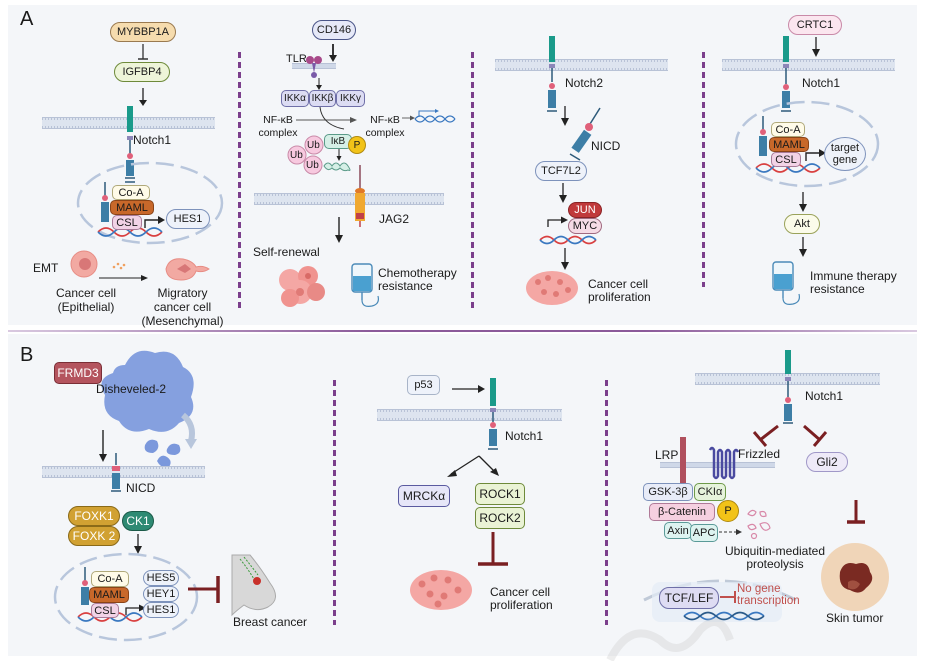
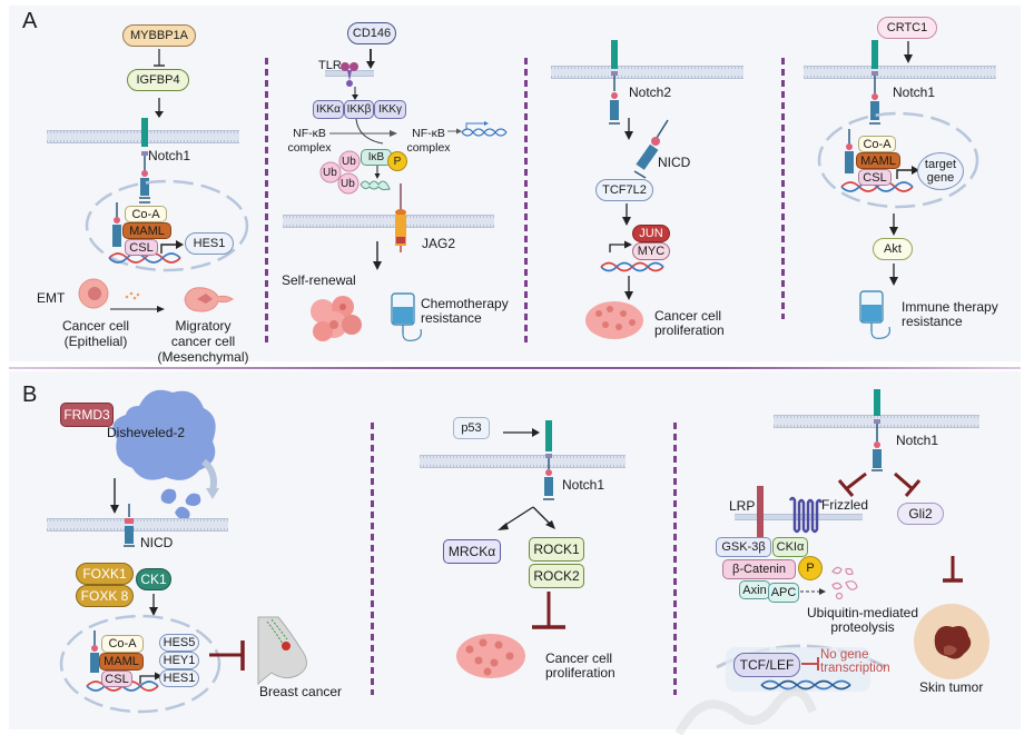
  A
  MYBBP1A
  IGFBP4
  Notch1
  Co-A
  MAML
  CSL
  HES1
  EMT
  Cancer cell
  (Epithelial)
  Migratory
  cancer cell
  (Mesenchymal)
  CD146
  TLR
  IKKα
  IKKβ
  IKKγ
  NF-κB
  complex
  NF-κB
  complex
  Ub
  Ub
  Ub
  IκB
  P
  JAG2
  Self-renewal
  Chemotherapy
  resistance
  Notch2
  NICD
  TCF7L2
  JUN
  MYC
  Cancer cell
  proliferation
  CRTC1
  Notch1
  Co-A
  MAML
  CSL
  target
  gene
  Akt
  Immune therapy
  resistance
  B
  FRMD3
  Disheveled-2
  NICD
  FOXK1
- FOXK 2
+ FOXK 8
  CK1
  Co-A
  MAML
  CSL
  HES5
  HEY1
  HES1
  Breast cancer
  p53
  Notch1
  MRCKα
  ROCK1
  ROCK2
  Cancer cell
  proliferation
  Notch1
  LRP
  Frizzled
  Gli2
  GSK-3β
  CKIα
  β-Catenin
  P
  Axin
  APC
  Ubiquitin-mediated
  proteolysis
  TCF/LEF
  No gene
  transcription
  Skin tumor
